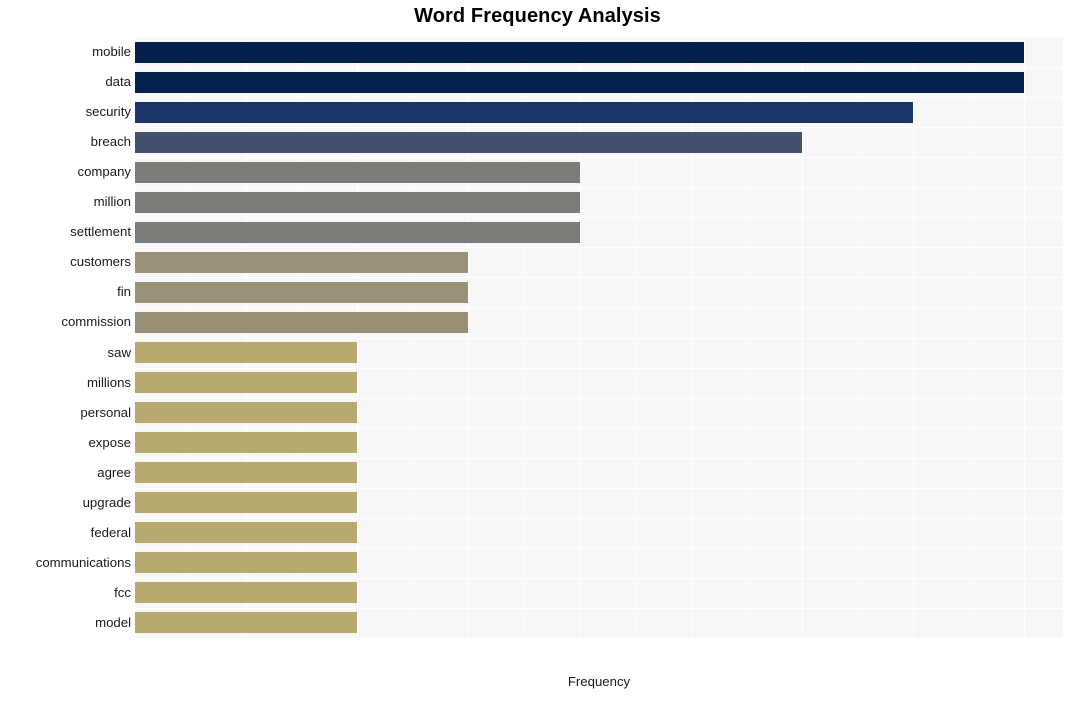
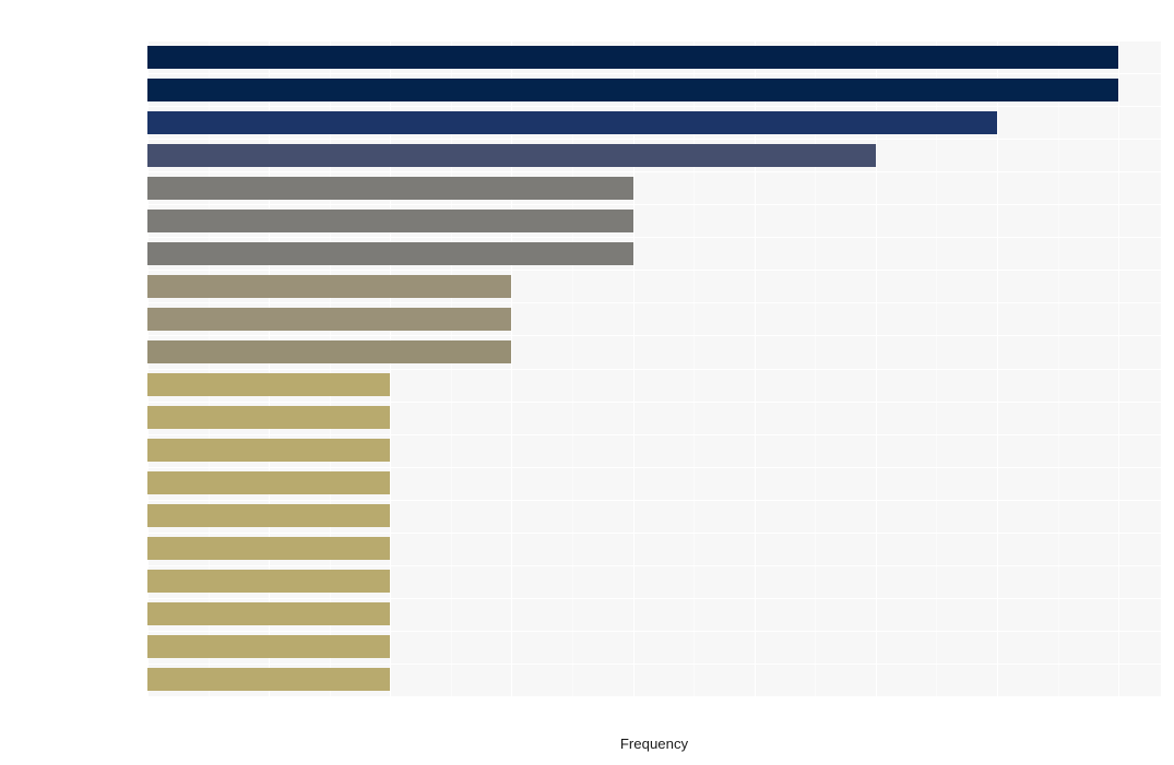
- Word Frequency Analysis
- mobile
- data
- security
- breach
- company
- million
- settlement
- customers
- fin
- commission
- saw
- millions
- personal
- expose
- agree
- upgrade
- federal
- communications
- fcc
- model
  Frequency
